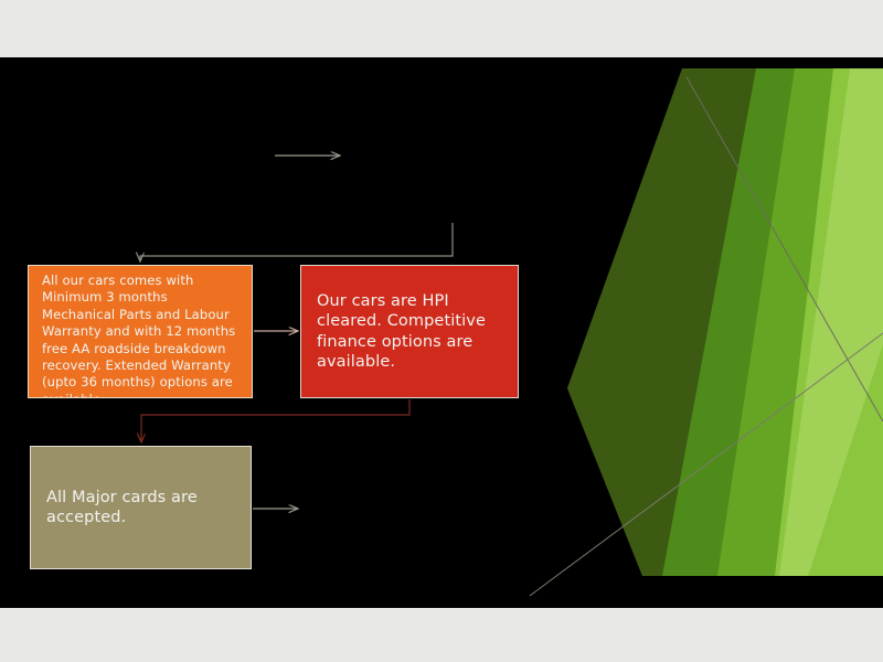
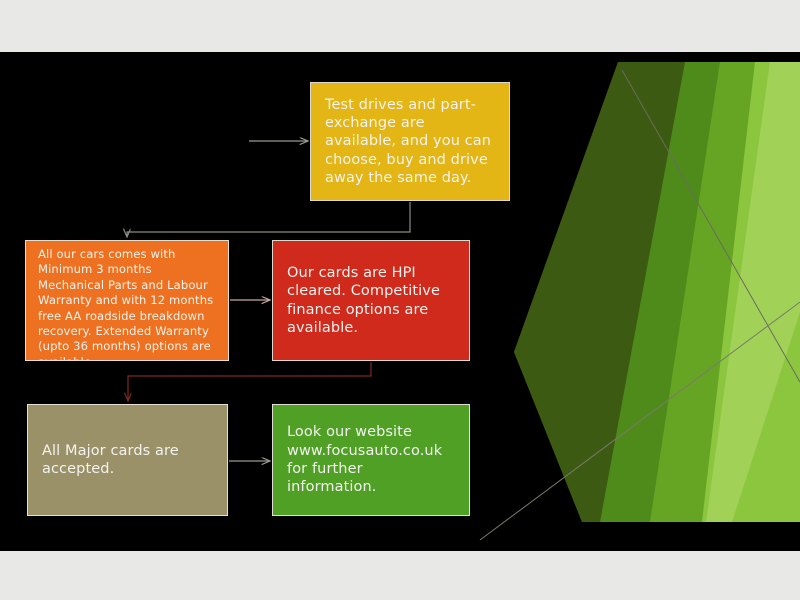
+ Test drives and part-exchange are available, and you can choose, buy and drive away the same day.
  All our cars comes with Minimum 3 months Mechanical Parts and Labour Warranty and with 12 months free AA roadside breakdown recovery. Extended Warranty (upto 36 months) options are
- Our cars are HPI cleared. Competitive finance options are available.
+ Our cards are HPI cleared. Competitive finance options are available.
  All Major cards are accepted.
+ Look our website www.focusauto.co.uk for further information.
